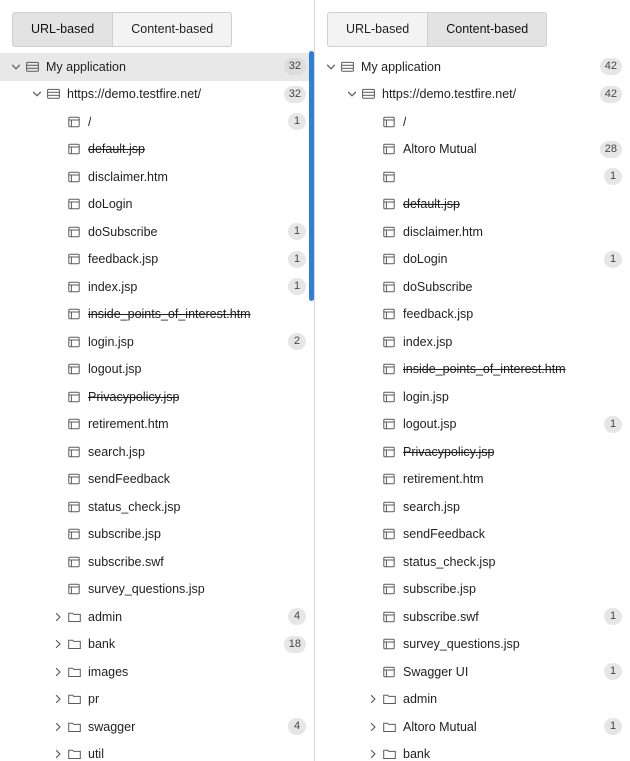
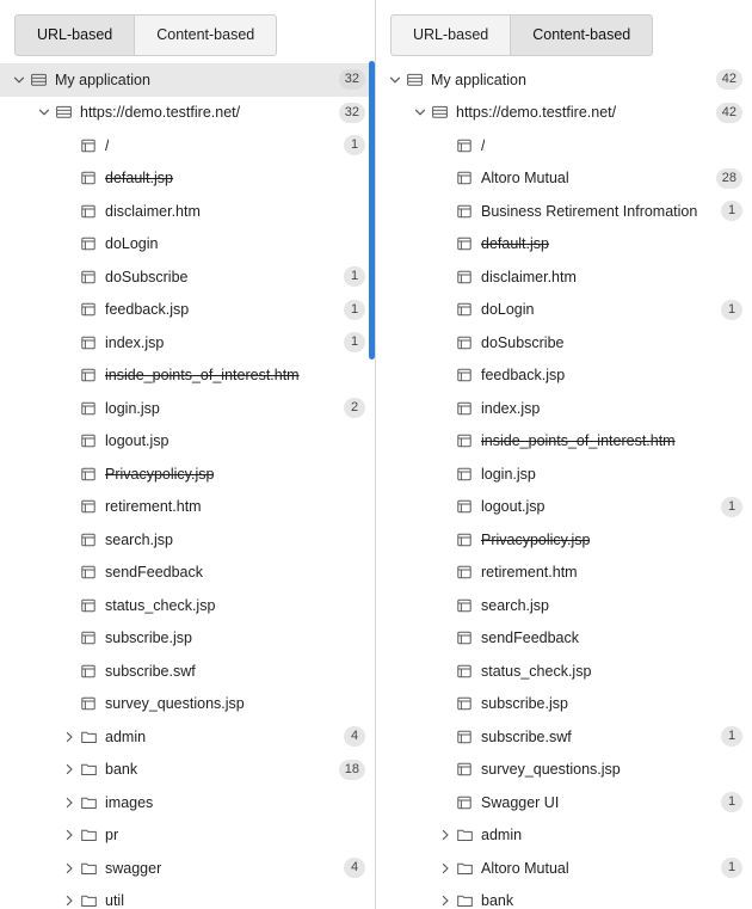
  URL-based
  Content-based
  My application
  32
  https://demo.testfire.net/
  32
  /
  1
  default.jsp
  disclaimer.htm
  doLogin
  doSubscribe
  1
  feedback.jsp
  1
  index.jsp
  1
  inside_points_of_interest.htm
  login.jsp
  2
  logout.jsp
  Privacypolicy.jsp
  retirement.htm
  search.jsp
  sendFeedback
  status_check.jsp
  subscribe.jsp
  subscribe.swf
  survey_questions.jsp
  admin
  4
  bank
  18
  images
  pr
  swagger
  4
  util
  URL-based
  Content-based
  My application
  42
  https://demo.testfire.net/
  42
  /
  Altoro Mutual
  28
+ Business Retirement Infromation
  1
  default.jsp
  disclaimer.htm
  doLogin
  1
  doSubscribe
  feedback.jsp
  index.jsp
  inside_points_of_interest.htm
  login.jsp
  logout.jsp
  1
  Privacypolicy.jsp
  retirement.htm
  search.jsp
  sendFeedback
  status_check.jsp
  subscribe.jsp
  subscribe.swf
  1
  survey_questions.jsp
  Swagger UI
  1
  admin
  Altoro Mutual
  1
  bank
